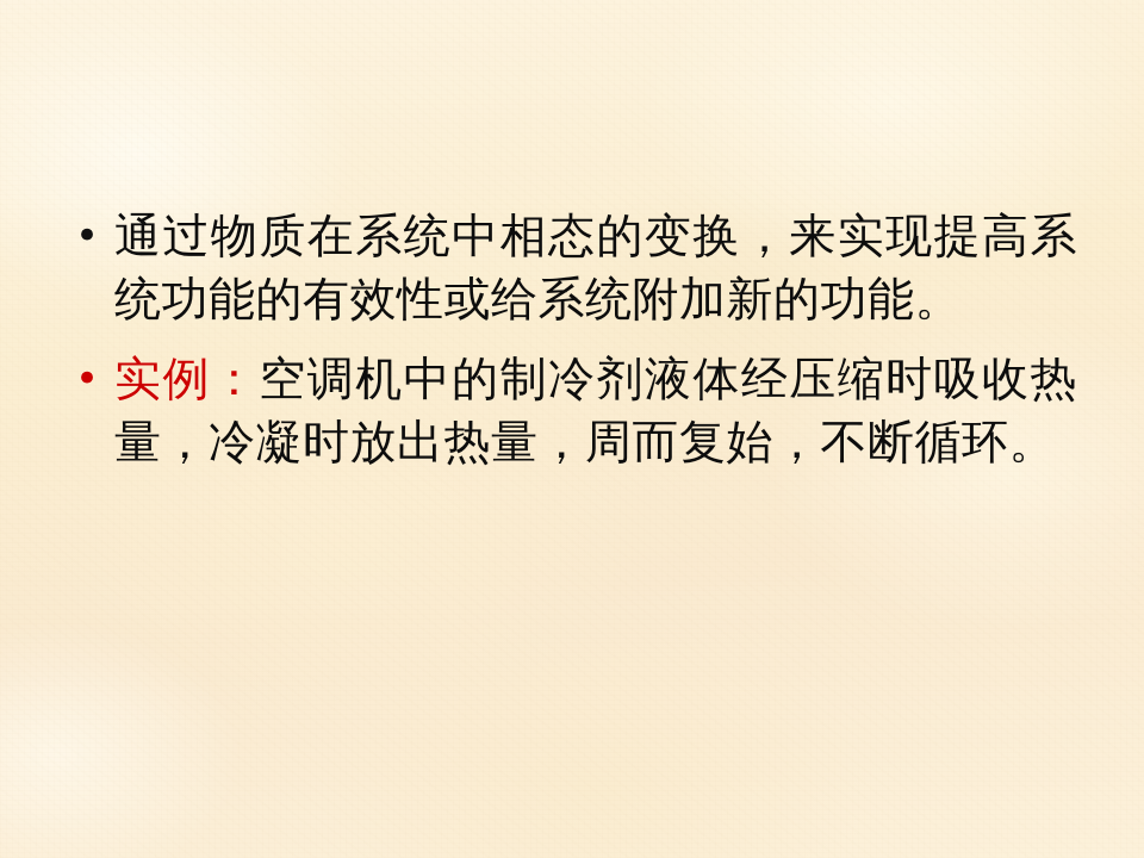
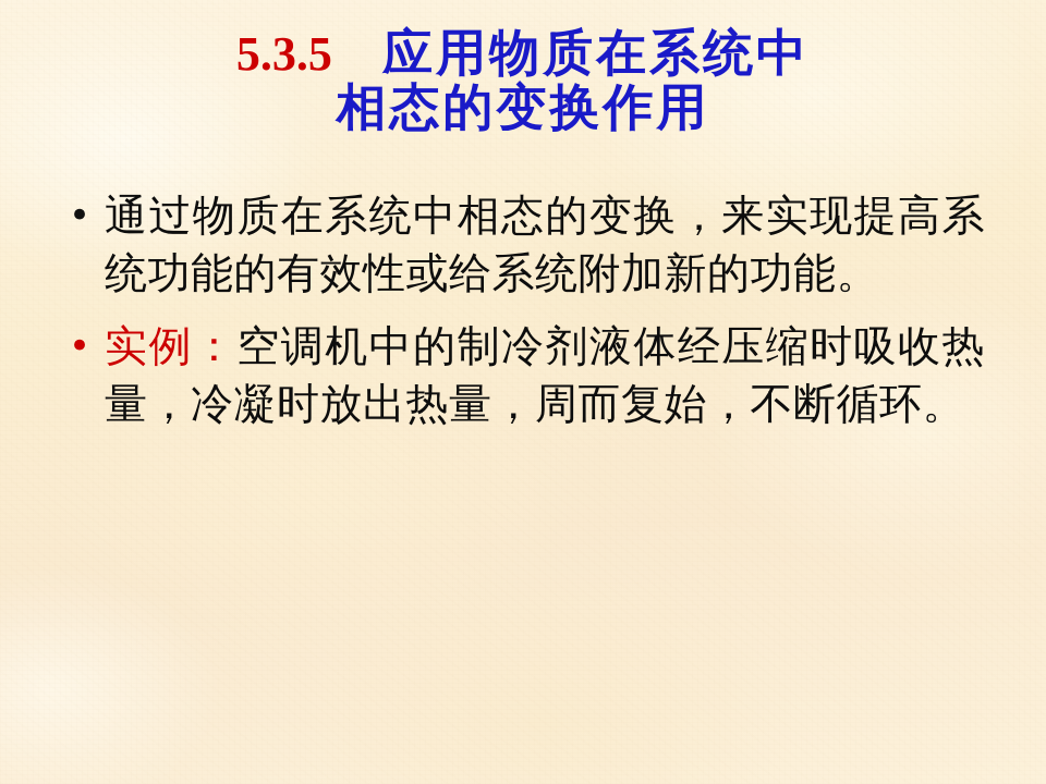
+ 5.3.5 应用物质在系统中
+ 相态的变换作用
  •
  通过物质在系统中相态的变换，来实现提高系统功能的有效性或给系统附加新的功能。
  •
  实例：空调机中的制冷剂液体经压缩时吸收热量，冷凝时放出热量，周而复始，不断循环。
